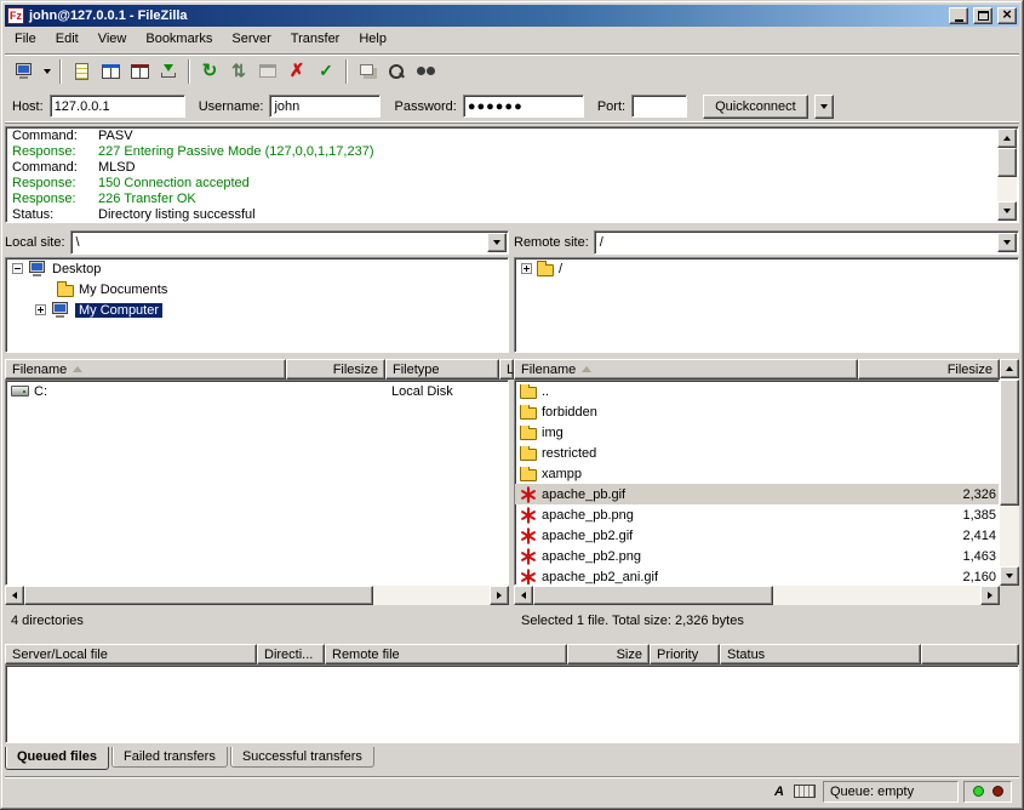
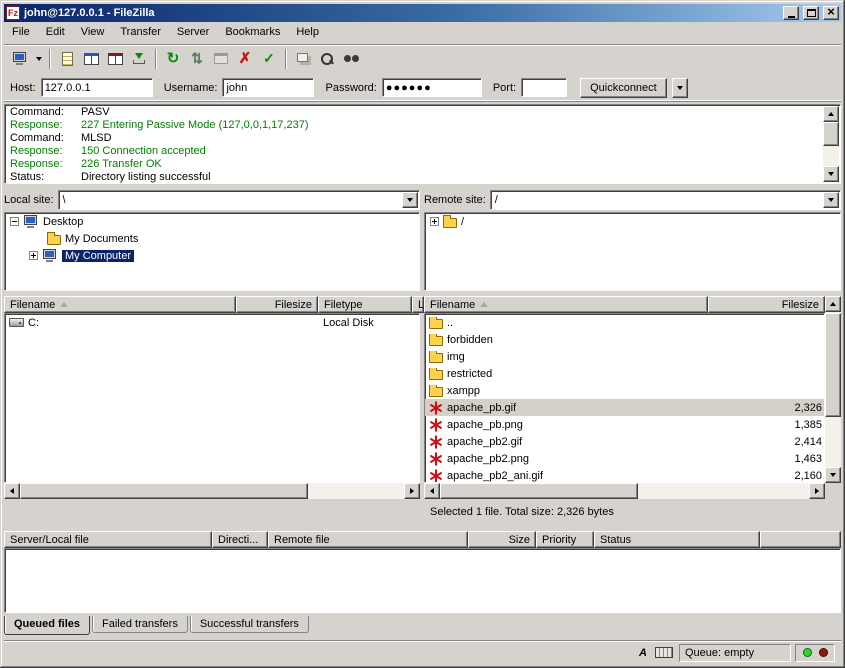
  john@127.0.0.1 - FileZilla
  File
  Edit
  View
- Bookmarks
+ Transfer
  Server
- Transfer
+ Bookmarks
  Help
  Host:
  127.0.0.1
  Username:
  john
  Password:
  ●●●●●●
  Port:
  Quickconnect
  Command:
  PASV
  Response:
  227 Entering Passive Mode (127,0,0,1,17,237)
  Command:
  MLSD
  Response:
  150 Connection accepted
  Response:
  226 Transfer OK
  Status:
  Directory listing successful
  Local site:
  \
  Remote site:
  /
  Desktop
  My Documents
  My Computer
  /
  Filename
  Filesize
  Filetype
  L
  C:
  Local Disk
  Filename
  Filesize
  ..
  forbidden
  img
  restricted
  xampp
  apache_pb.gif
  2,326
  apache_pb.png
  1,385
  apache_pb2.gif
  2,414
  apache_pb2.png
  1,463
  apache_pb2_ani.gif
  2,160
- 4 directories
  Selected 1 file. Total size: 2,326 bytes
  Server/Local file
  Directi...
  Remote file
  Size
  Priority
  Status
  Queued files
  Failed transfers
  Successful transfers
  Queue: empty
